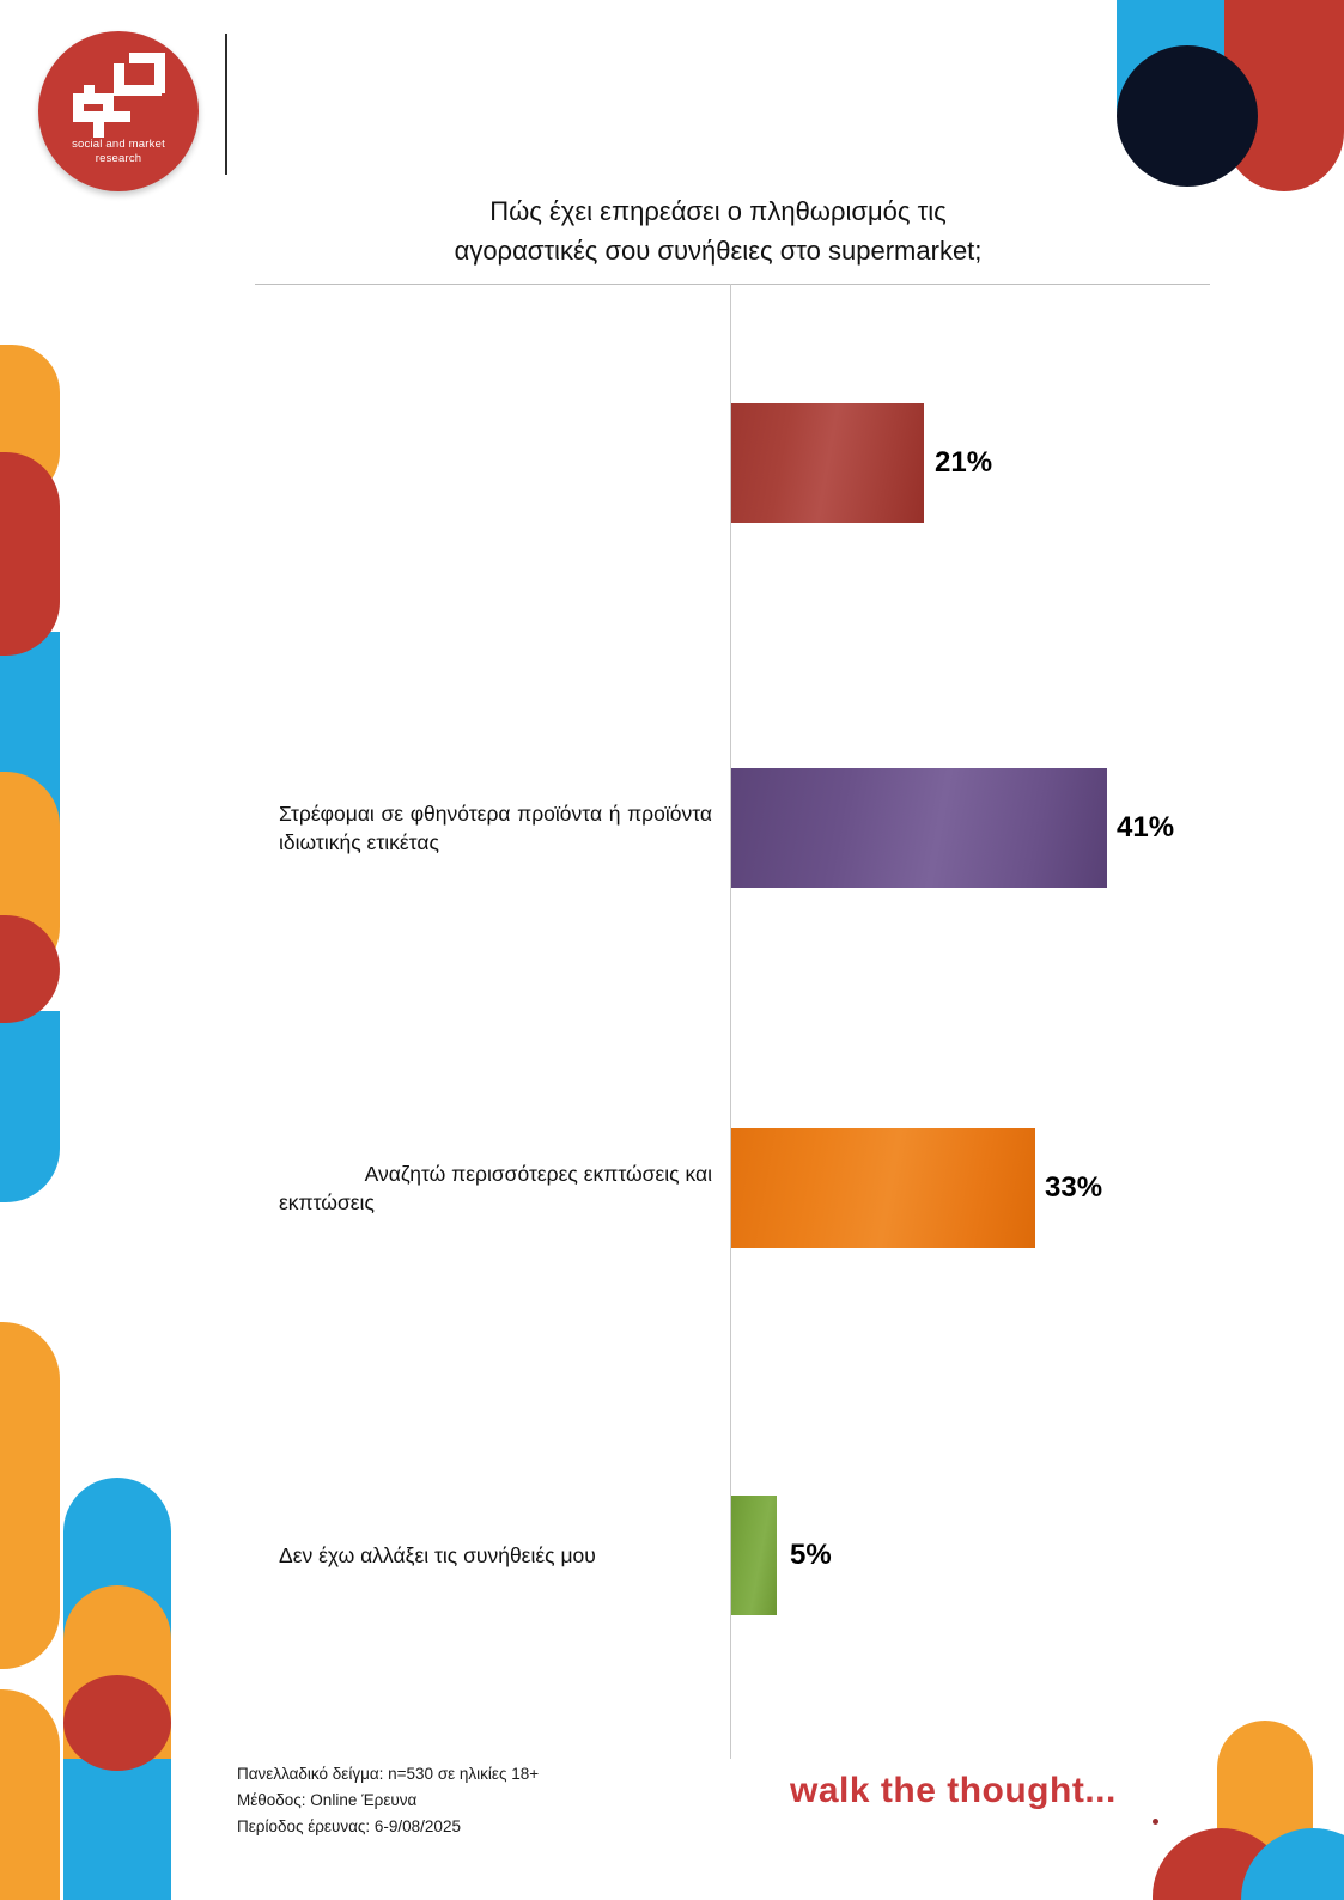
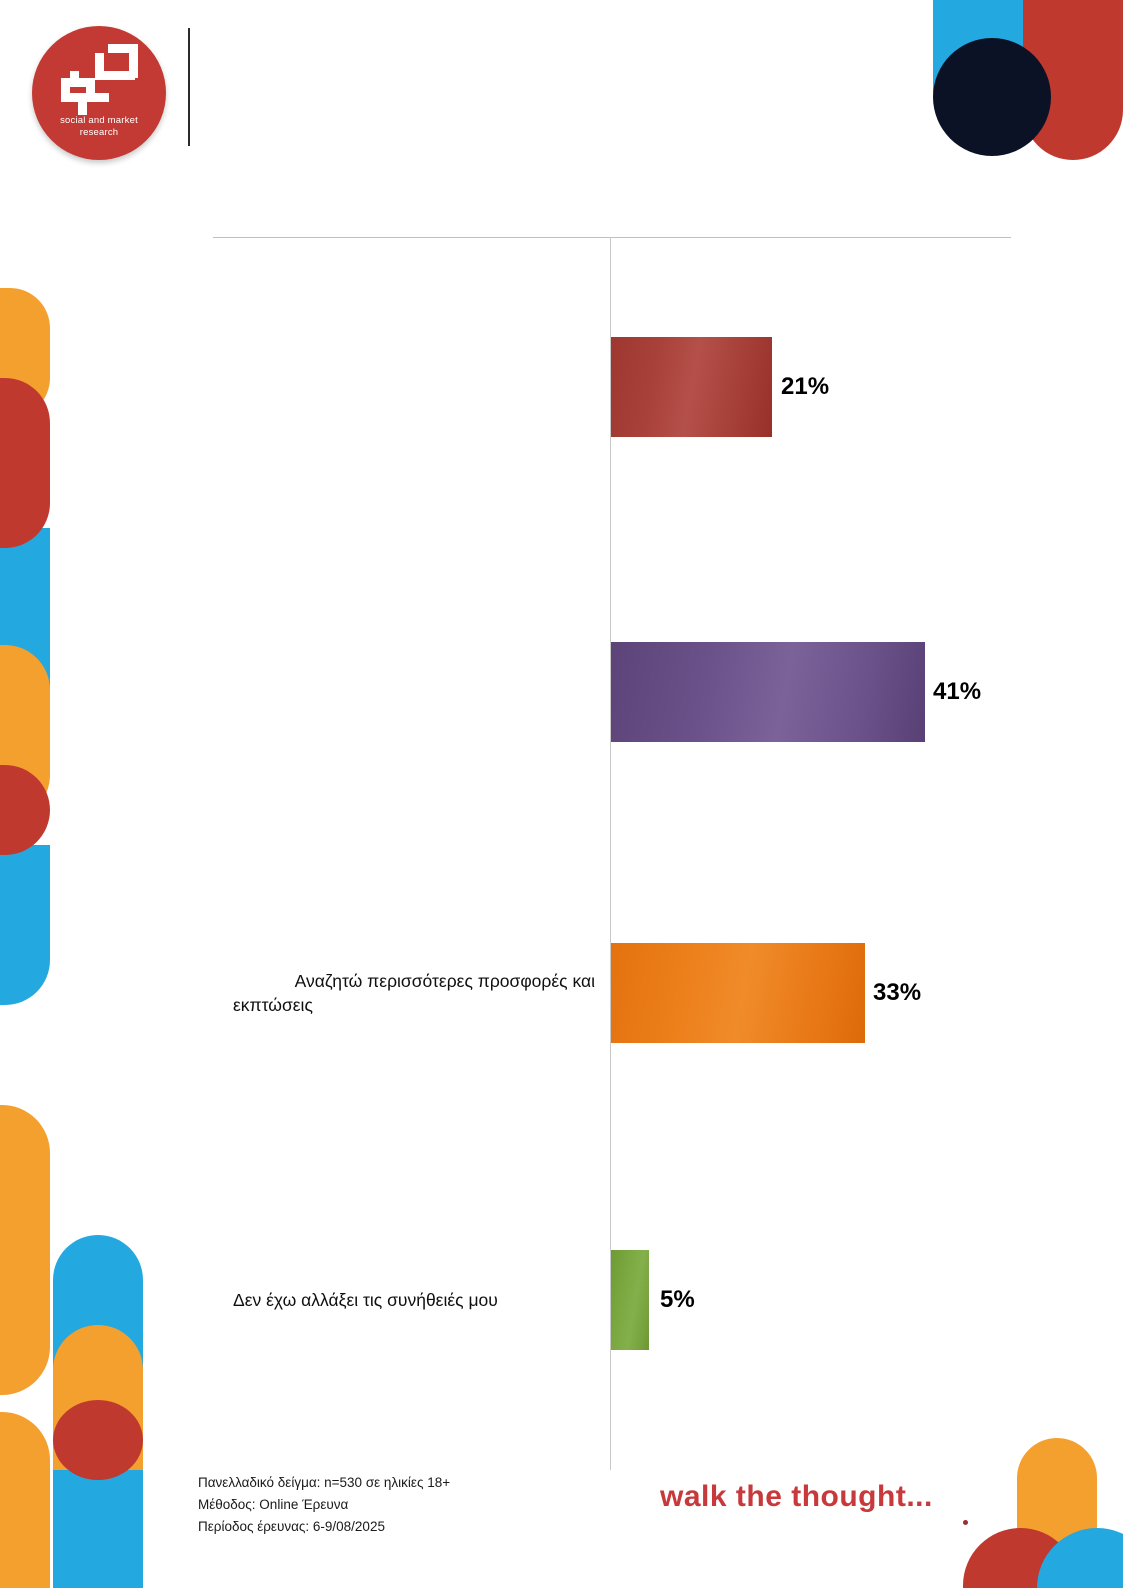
  social and market
  research
- Πώς έχει επηρεάσει ο πληθωρισμός τις
- αγοραστικές σου συνήθειες στο supermarket;
  21%
- Στρέφομαι σε φθηνότερα προϊόντα ή προϊόντα ιδιωτικής ετικέτας
  41%
- Αναζητώ περισσότερες εκπτώσεις και εκπτώσεις
+ Αναζητώ περισσότερες προσφορές και εκπτώσεις
  33%
  Δεν έχω αλλάξει τις συνήθειές μου
  5%
  Πανελλαδικό δείγμα: n=530 σε ηλικίες 18+
  Μέθοδος: Online Έρευνα
  Περίοδος έρευνας: 6-9/08/2025
  walk the thought...
